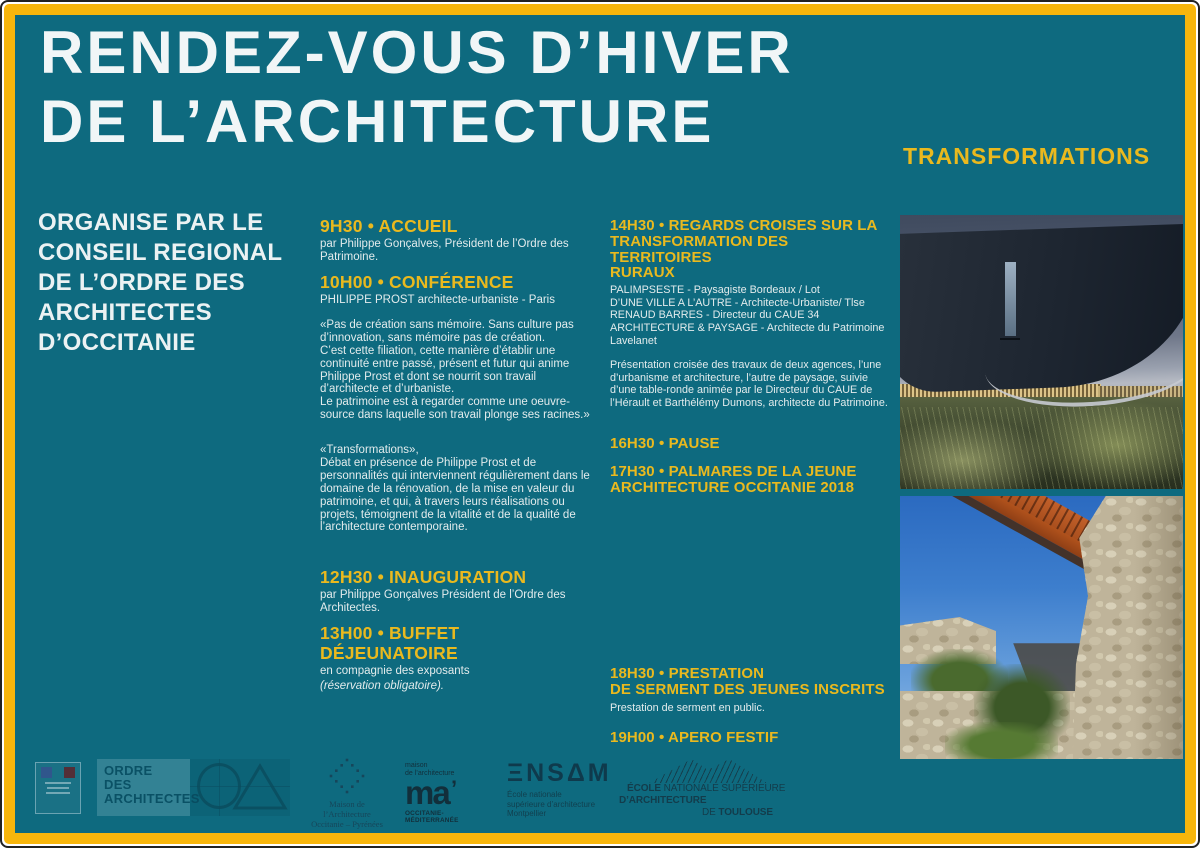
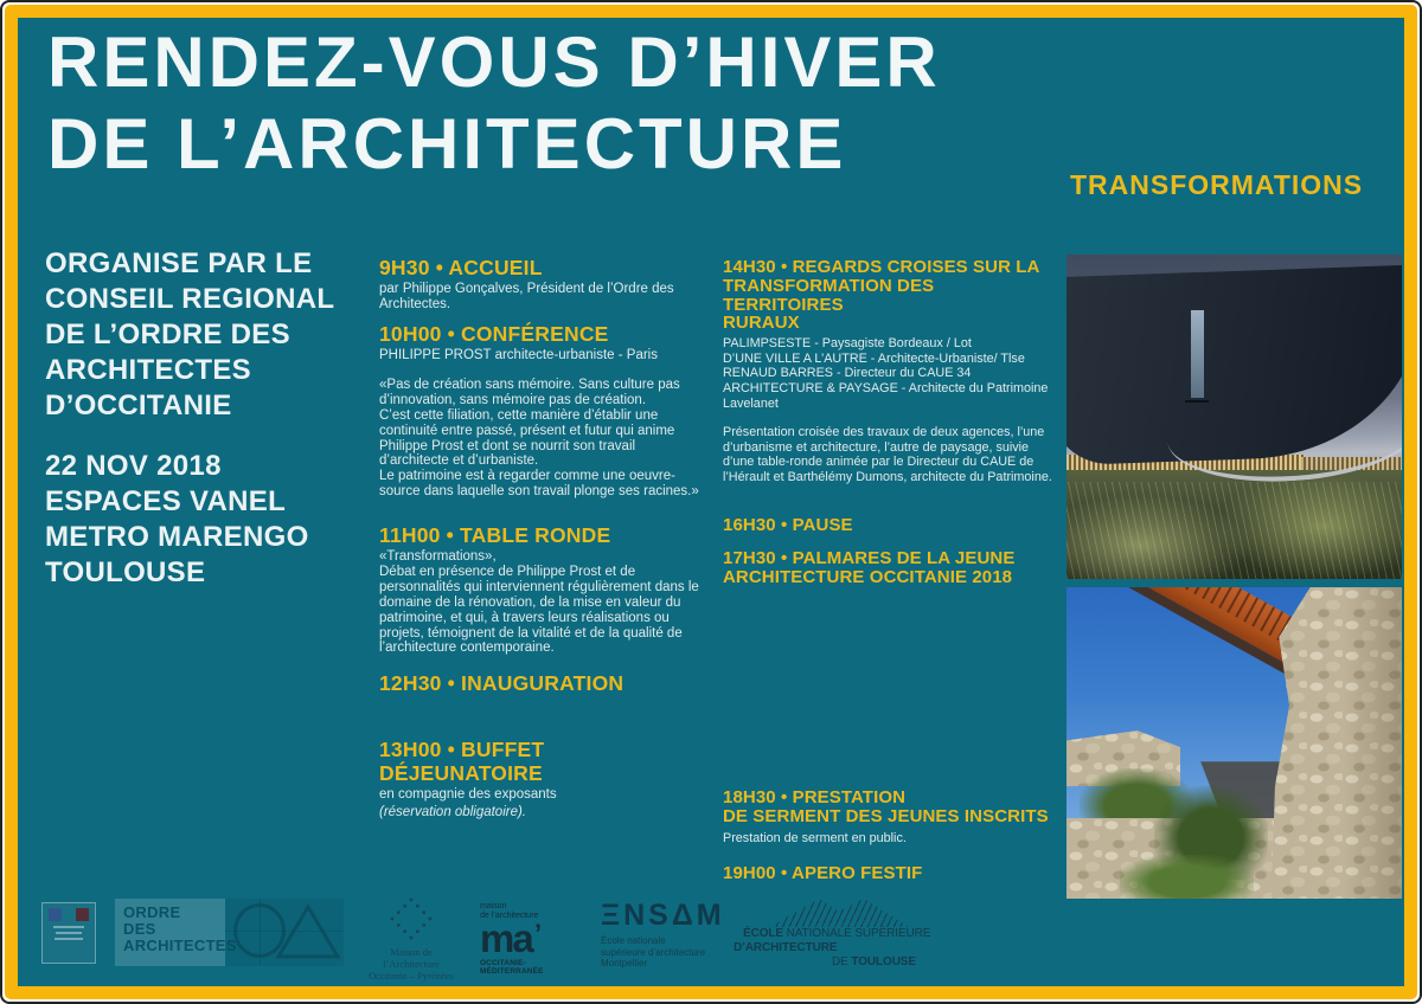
  RENDEZ-VOUS D’HIVER
  DE L’ARCHITECTURE
  TRANSFORMATIONS
  ORGANISE PAR LE
  CONSEIL REGIONAL
  DE L’ORDRE DES
  ARCHITECTES
  D’OCCITANIE
+ 22 NOV 2018
+ ESPACES VANEL
+ METRO MARENGO
+ TOULOUSE
  9H30 • ACCUEIL
- par Philippe Gonçalves, Président de l’Ordre des Patrimoine.
+ par Philippe Gonçalves, Président de l’Ordre des Architectes.
  10H00 • CONFÉRENCE
  PHILIPPE PROST architecte-urbaniste - Paris
  «Pas de création sans mémoire. Sans culture pas d’innovation, sans mémoire pas de création.
  C’est cette filiation, cette manière d’établir une continuité entre passé, présent et futur qui anime Philippe Prost et dont se nourrit son travail d’architecte et d’urbaniste.
  Le patrimoine est à regarder comme une oeuvre-source dans laquelle son travail plonge ses racines.»
+ 11H00 • TABLE RONDE
  «Transformations»,
  Débat en présence de Philippe Prost et de personnalités qui interviennent régulièrement dans le domaine de la rénovation, de la mise en valeur du patrimoine, et qui, à travers leurs réalisations ou projets, témoignent de la vitalité et de la qualité de l’architecture contemporaine.
  12H30 • INAUGURATION
- par Philippe Gonçalves Président de l’Ordre des Architectes.
  13H00 • BUFFET DÉJEUNATOIRE
  en compagnie des exposants
  (réservation obligatoire).
  14H30 • REGARDS CROISES SUR LA
  TRANSFORMATION DES TERRITOIRES
  RURAUX
  PALIMPSESTE - Paysagiste Bordeaux / Lot
  D’UNE VILLE A L’AUTRE - Architecte-Urbaniste/ Tlse
  RENAUD BARRES - Directeur du CAUE 34
  ARCHITECTURE & PAYSAGE - Architecte du Patrimoine Lavelanet
  Présentation croisée des travaux de deux agences, l’une d’urbanisme et architecture, l’autre de paysage, suivie d’une table-ronde animée par le Directeur du CAUE de l’Hérault et Barthélémy Dumons, architecte du Patrimoine.
  16H30 • PAUSE
  17H30 • PALMARES DE LA JEUNE
  ARCHITECTURE OCCITANIE 2018
  18H30 • PRESTATION
  DE SERMENT DES JEUNES INSCRITS
  Prestation de serment en public.
  19H00 • APERO FESTIF
  ORDRE
  DES
  ARCHITECTE
  Maison de l’Architecture
  Occitanie – Pyrénées
  ma
  ’
  ΞNSΔM
  École nationale
  supérieure d’architecture
  Montpellier
  ÉCOLE NATIONALE SUPÉRIEURE
  D’ARCHITECTURE
  DE TOULOUSE
